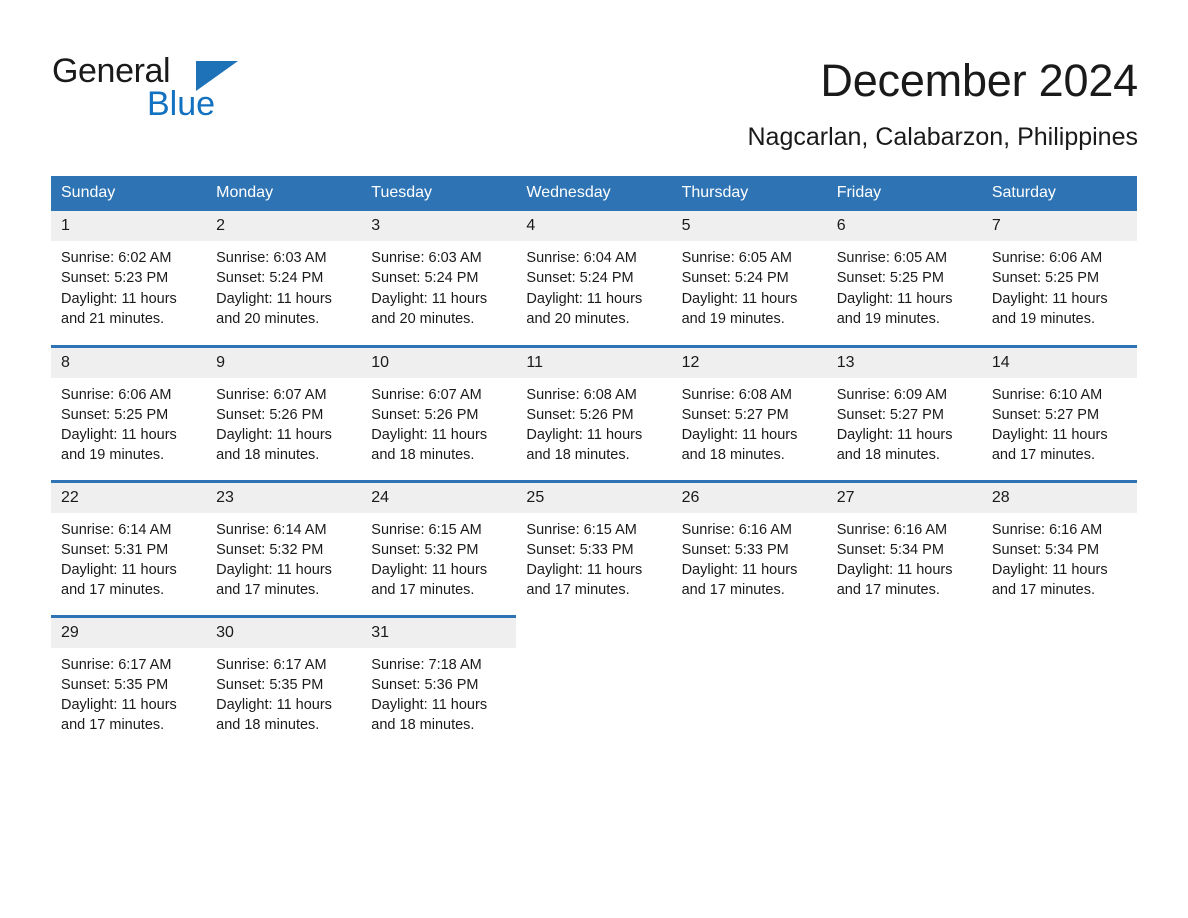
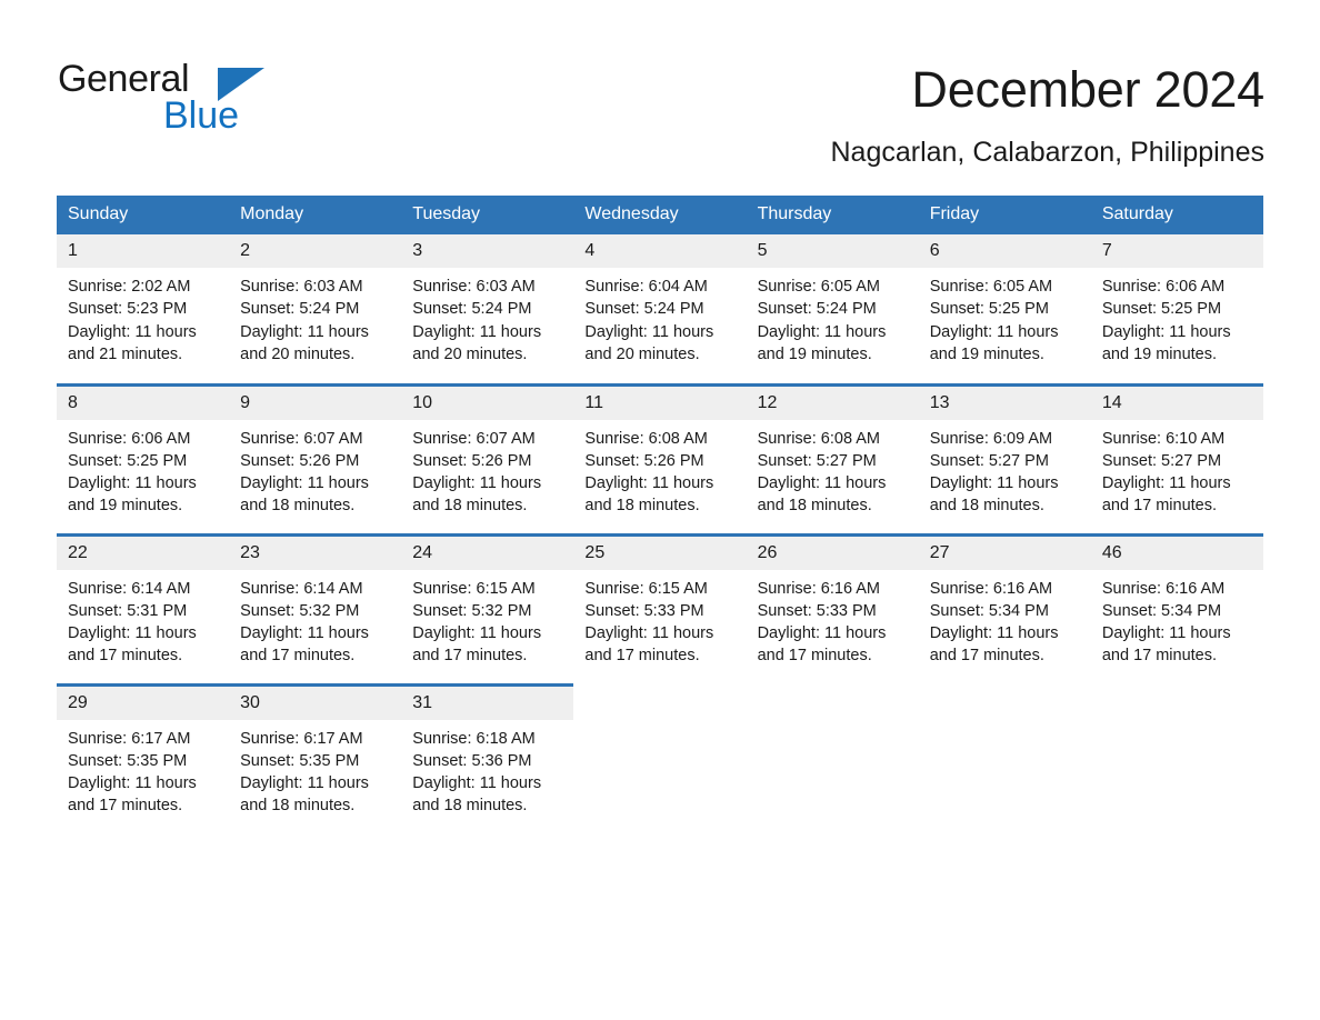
  General
  Blue
  December 2024
  Nagcarlan, Calabarzon, Philippines
  Sunday	Monday	Tuesday	Wednesday	Thursday	Friday	Saturday
- 1Sunrise: 6:02 AMSunset: 5:23 PMDaylight: 11 hours and 21 minutes.	2Sunrise: 6:03 AMSunset: 5:24 PMDaylight: 11 hours and 20 minutes.	3Sunrise: 6:03 AMSunset: 5:24 PMDaylight: 11 hours and 20 minutes.	4Sunrise: 6:04 AMSunset: 5:24 PMDaylight: 11 hours and 20 minutes.	5Sunrise: 6:05 AMSunset: 5:24 PMDaylight: 11 hours and 19 minutes.	6Sunrise: 6:05 AMSunset: 5:25 PMDaylight: 11 hours and 19 minutes.	7Sunrise: 6:06 AMSunset: 5:25 PMDaylight: 11 hours and 19 minutes.
+ 1Sunrise: 2:02 AMSunset: 5:23 PMDaylight: 11 hours and 21 minutes.	2Sunrise: 6:03 AMSunset: 5:24 PMDaylight: 11 hours and 20 minutes.	3Sunrise: 6:03 AMSunset: 5:24 PMDaylight: 11 hours and 20 minutes.	4Sunrise: 6:04 AMSunset: 5:24 PMDaylight: 11 hours and 20 minutes.	5Sunrise: 6:05 AMSunset: 5:24 PMDaylight: 11 hours and 19 minutes.	6Sunrise: 6:05 AMSunset: 5:25 PMDaylight: 11 hours and 19 minutes.	7Sunrise: 6:06 AMSunset: 5:25 PMDaylight: 11 hours and 19 minutes.
  8Sunrise: 6:06 AMSunset: 5:25 PMDaylight: 11 hours and 19 minutes.	9Sunrise: 6:07 AMSunset: 5:26 PMDaylight: 11 hours and 18 minutes.	10Sunrise: 6:07 AMSunset: 5:26 PMDaylight: 11 hours and 18 minutes.	11Sunrise: 6:08 AMSunset: 5:26 PMDaylight: 11 hours and 18 minutes.	12Sunrise: 6:08 AMSunset: 5:27 PMDaylight: 11 hours and 18 minutes.	13Sunrise: 6:09 AMSunset: 5:27 PMDaylight: 11 hours and 18 minutes.	14Sunrise: 6:10 AMSunset: 5:27 PMDaylight: 11 hours and 17 minutes.
- 22Sunrise: 6:14 AMSunset: 5:31 PMDaylight: 11 hours and 17 minutes.	23Sunrise: 6:14 AMSunset: 5:32 PMDaylight: 11 hours and 17 minutes.	24Sunrise: 6:15 AMSunset: 5:32 PMDaylight: 11 hours and 17 minutes.	25Sunrise: 6:15 AMSunset: 5:33 PMDaylight: 11 hours and 17 minutes.	26Sunrise: 6:16 AMSunset: 5:33 PMDaylight: 11 hours and 17 minutes.	27Sunrise: 6:16 AMSunset: 5:34 PMDaylight: 11 hours and 17 minutes.	28Sunrise: 6:16 AMSunset: 5:34 PMDaylight: 11 hours and 17 minutes.
+ 22Sunrise: 6:14 AMSunset: 5:31 PMDaylight: 11 hours and 17 minutes.	23Sunrise: 6:14 AMSunset: 5:32 PMDaylight: 11 hours and 17 minutes.	24Sunrise: 6:15 AMSunset: 5:32 PMDaylight: 11 hours and 17 minutes.	25Sunrise: 6:15 AMSunset: 5:33 PMDaylight: 11 hours and 17 minutes.	26Sunrise: 6:16 AMSunset: 5:33 PMDaylight: 11 hours and 17 minutes.	27Sunrise: 6:16 AMSunset: 5:34 PMDaylight: 11 hours and 17 minutes.	46Sunrise: 6:16 AMSunset: 5:34 PMDaylight: 11 hours and 17 minutes.
- 29Sunrise: 6:17 AMSunset: 5:35 PMDaylight: 11 hours and 17 minutes.	30Sunrise: 6:17 AMSunset: 5:35 PMDaylight: 11 hours and 18 minutes.	31Sunrise: 7:18 AMSunset: 5:36 PMDaylight: 11 hours and 18 minutes.
+ 29Sunrise: 6:17 AMSunset: 5:35 PMDaylight: 11 hours and 17 minutes.	30Sunrise: 6:17 AMSunset: 5:35 PMDaylight: 11 hours and 18 minutes.	31Sunrise: 6:18 AMSunset: 5:36 PMDaylight: 11 hours and 18 minutes.
